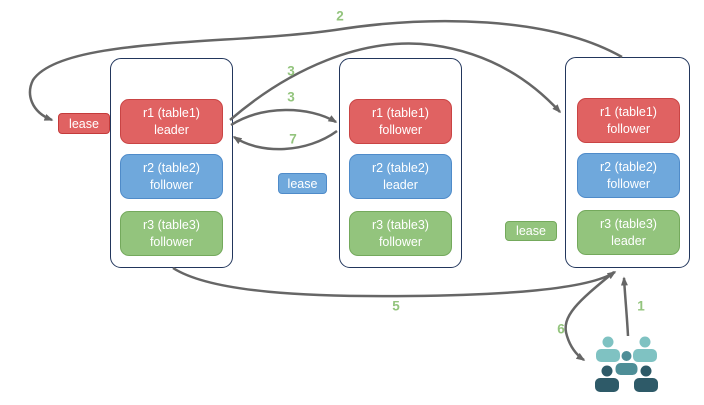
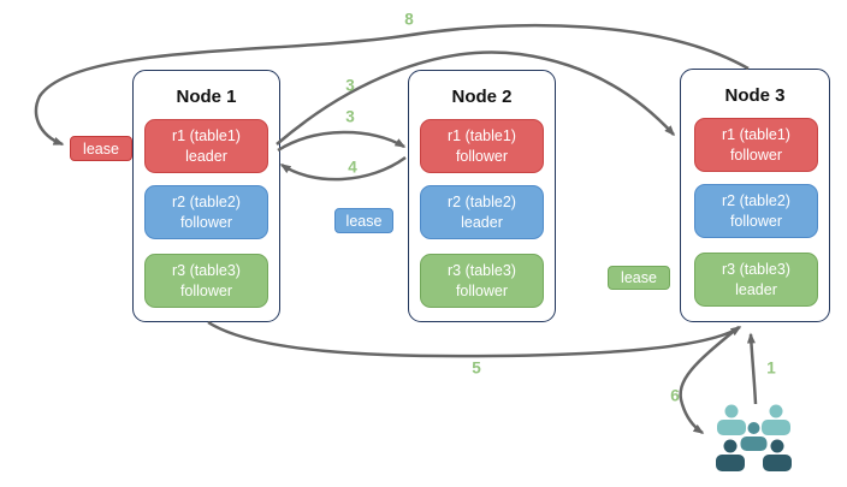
+ Node 1
  r1 (table1)
  leader
  r2 (table2)
  follower
  r3 (table3)
  follower
+ Node 2
  r1 (table1)
  follower
  r2 (table2)
  leader
  r3 (table3)
  follower
+ Node 3
  r1 (table1)
  follower
  r2 (table2)
  follower
  r3 (table3)
  leader
  lease
  lease
  lease
- 2
+ 8
  3
  3
- 7
+ 4
  5
  1
  6
